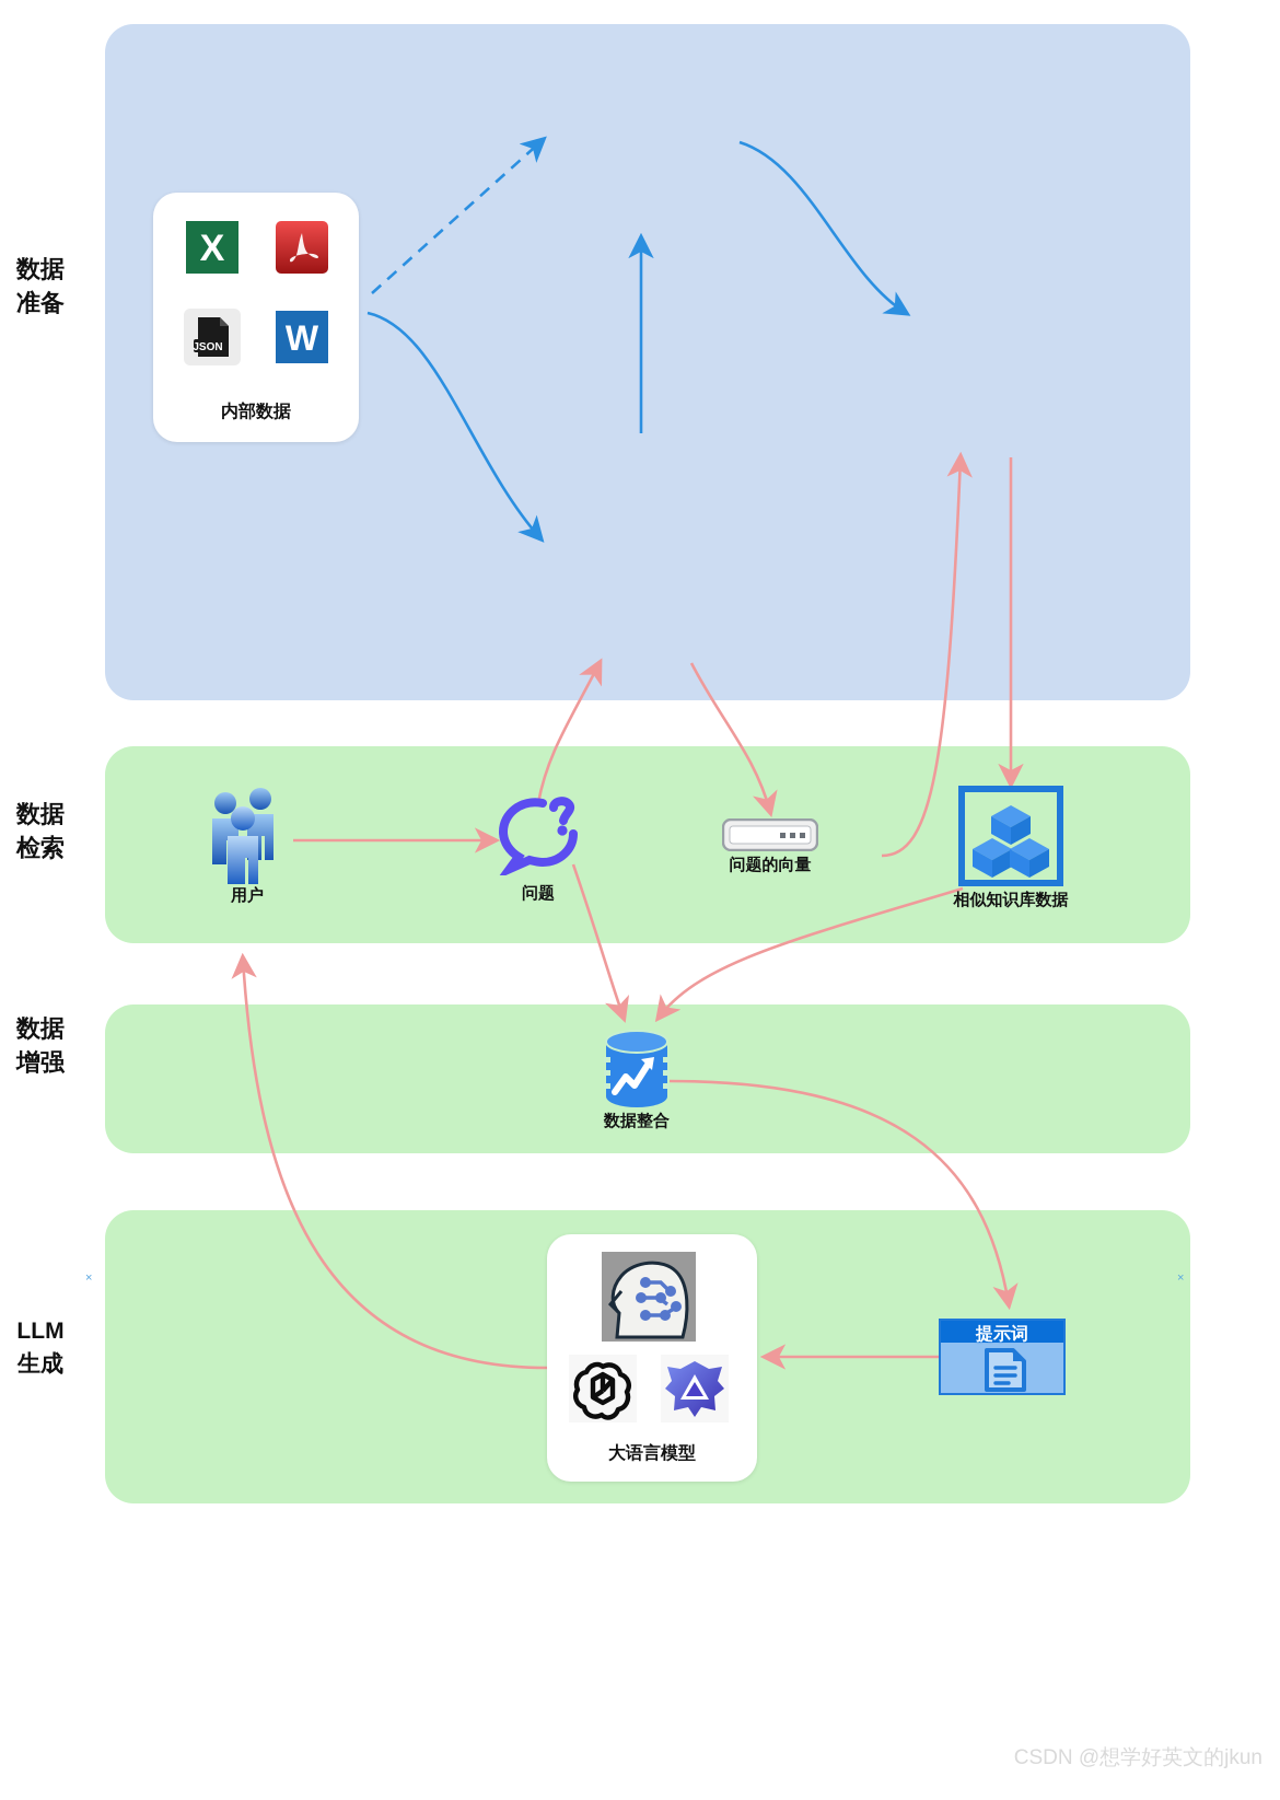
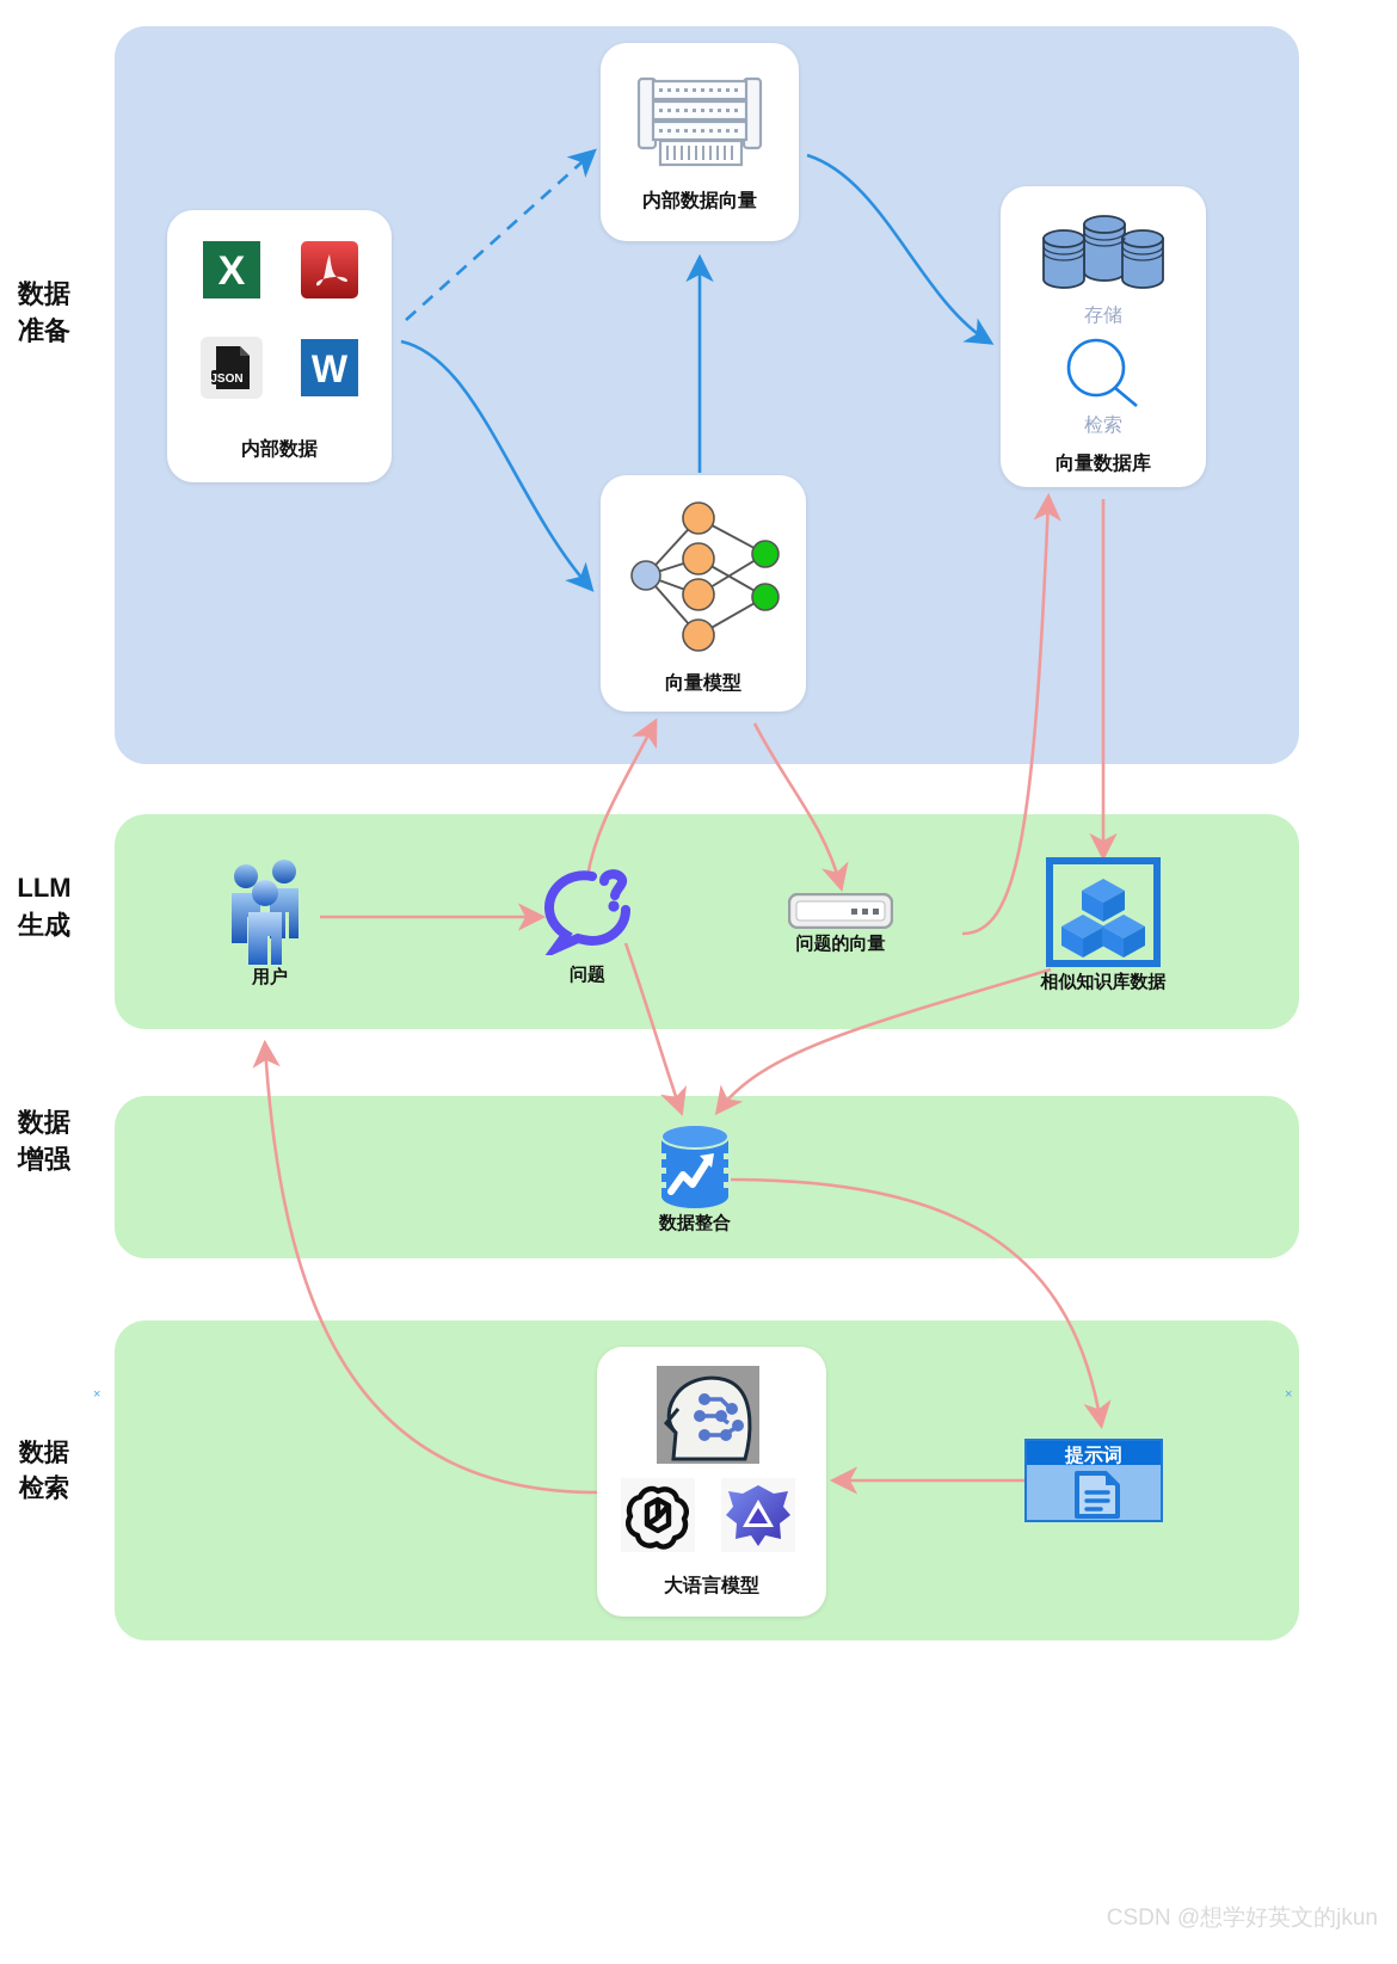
  数据准备
- 数据检索
+ LLM生成
  数据增强
- LLM生成
+ 数据检索
  ×
  ×
  X
  JSON
  W
  内部数据
+ 内部数据向量
+ 向量模型
+ 存储
+ 检索
+ 向量数据库
  用户
  问题
  问题的向量
  相似知识库数据
  数据整合
  大语言模型
  提示词
  CSDN @想学好英文的jkun
